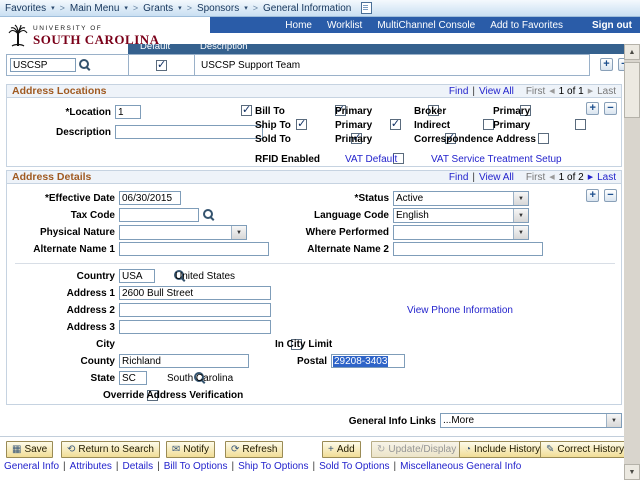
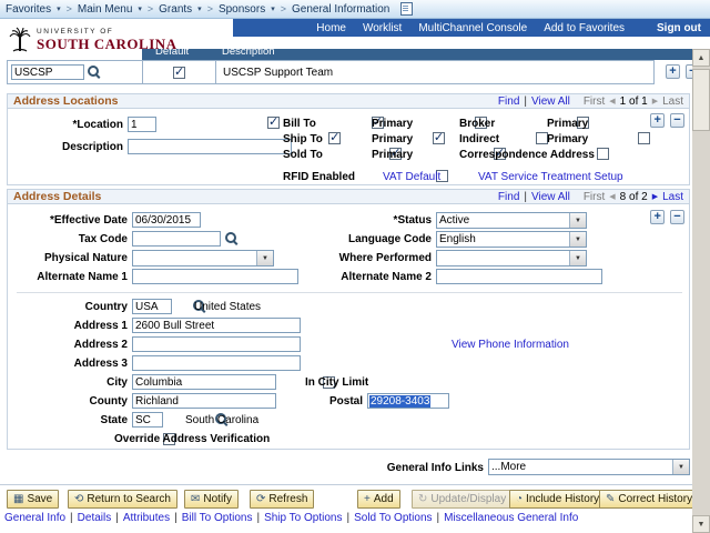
  Favorites
  >
  Main Menu
  >
  Grants
  >
  Sponsors
  >
  General Information
  Home
  Worklist
  MultiChannel Console
  Add to Favorites
  Sign out
  SOUTH CAROLINA
  Default
  Description
  USCSP
  USCSP Support Team
  Address Locations
  Find
  |
  View All
  First
  1 of 1
  Last
  + −
  *Location
  1
  Description
  Bill To
  Primary
  Broker
  Primary
  Ship To
  Primary
  Indirect
  Primary
  Sold To
  Primary
  Correspondence Address
  RFID Enabled
  VAT Default
  VAT Service Treatment Setup
  Address Details
  Find
  |
  View All
  First
- 1 of 2
+ 8 of 2
  Last
  + −
  *Effective Date
  06/30/2015
  *Status
  Active
  Tax Code
  Language Code
  English
  Physical Nature
  Where Performed
  Alternate Name 1
  Alternate Name 2
  Country
  USA
  United States
  Address 1
  2600 Bull Street
  Address 2
  View Phone Information
  Address 3
  City
+ Columbia
  In City Limit
  County
  Richland
  Postal
  29208-3403
  State
  SC
  South Carolina
  Override Address Verification
  General Info Links
  ...More
  ▦
  Save
  ⟲
  Return to Search
  ✉
  Notify
  ⟳
  Refresh
  +
  Add
  ↻
  Update/Display
  ◔
  Include History
  ✎
  Correct History
  General Info
  |
- Attributes
+ Details
  |
- Details
+ Attributes
  |
  Bill To Options
  |
  Ship To Options
  |
  Sold To Options
  |
  Miscellaneous General Info
